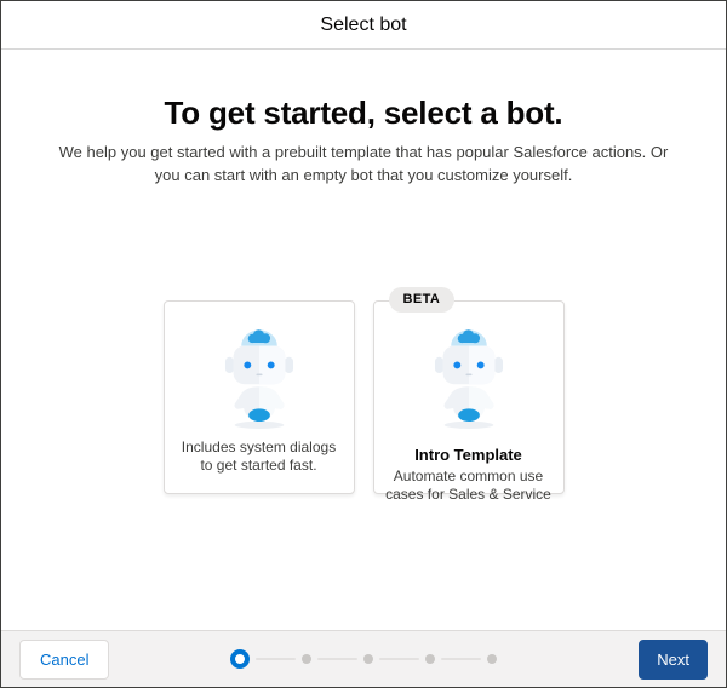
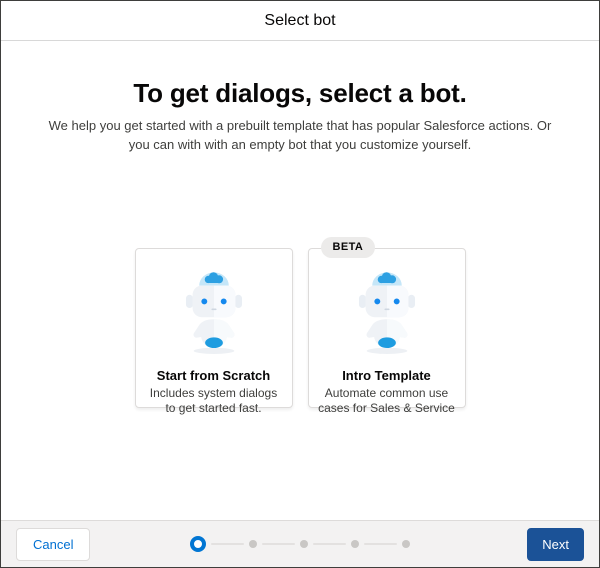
  Select bot
- To get started, select a bot.
+ To get dialogs, select a bot.
- We help you get started with a prebuilt template that has popular Salesforce actions. Or you can start with an empty bot that you customize yourself.
+ We help you get started with a prebuilt template that has popular Salesforce actions. Or you can with with an empty bot that you customize yourself.
+ Start from Scratch
  Includes system dialogs to get started fast.
  BETA
  Intro Template
  Automate common use cases for Sales & Service
  Cancel
  Next
